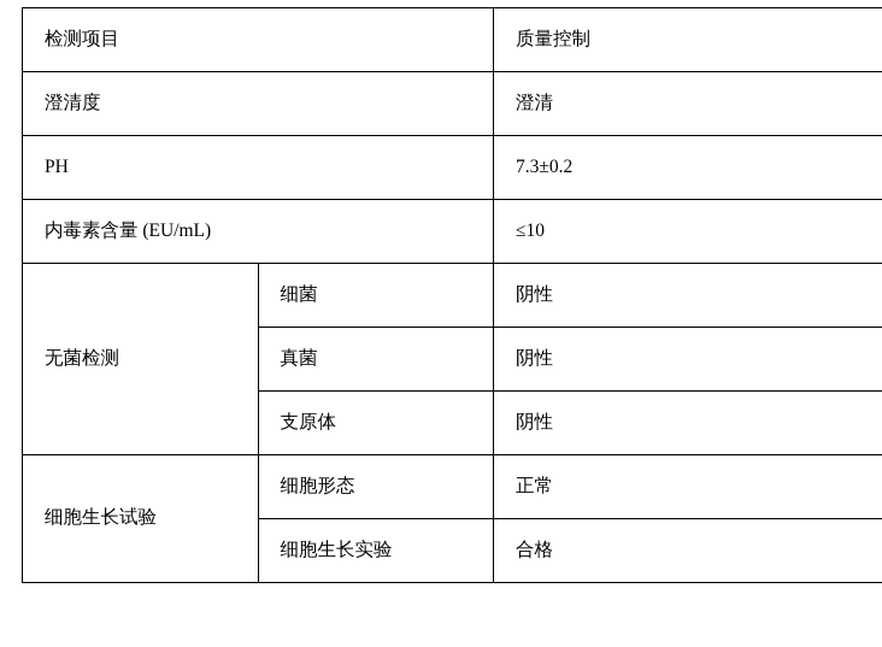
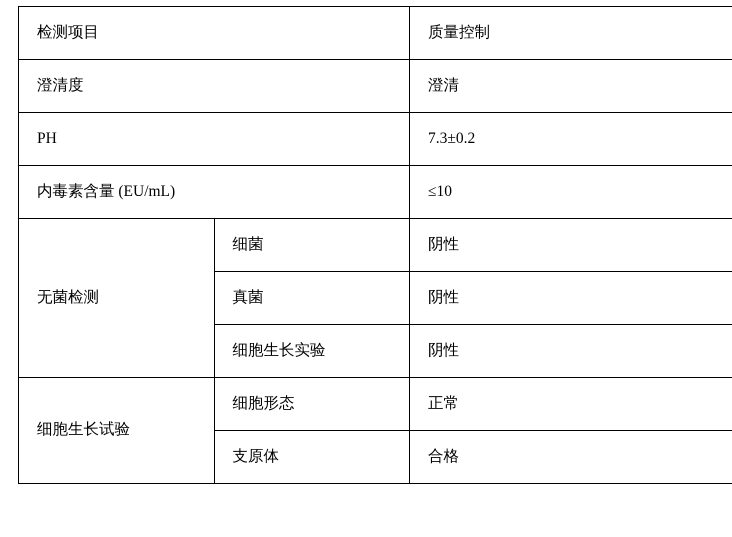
  检测项目	质量控制
  澄清度	澄清
  PH	7.3±0.2
  内毒素含量 (EU/mL)	≤10
  无菌检测	细菌	阴性
  真菌	阴性
- 支原体	阴性
+ 细胞生长实验	阴性
  细胞生长试验	细胞形态	正常
- 细胞生长实验	合格
+ 支原体	合格
